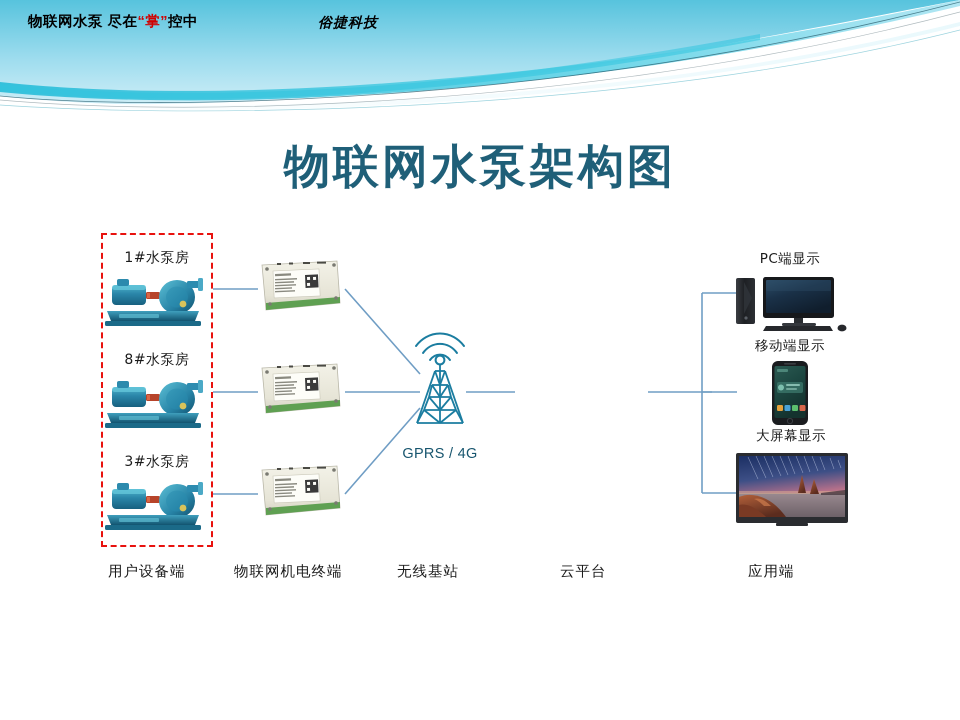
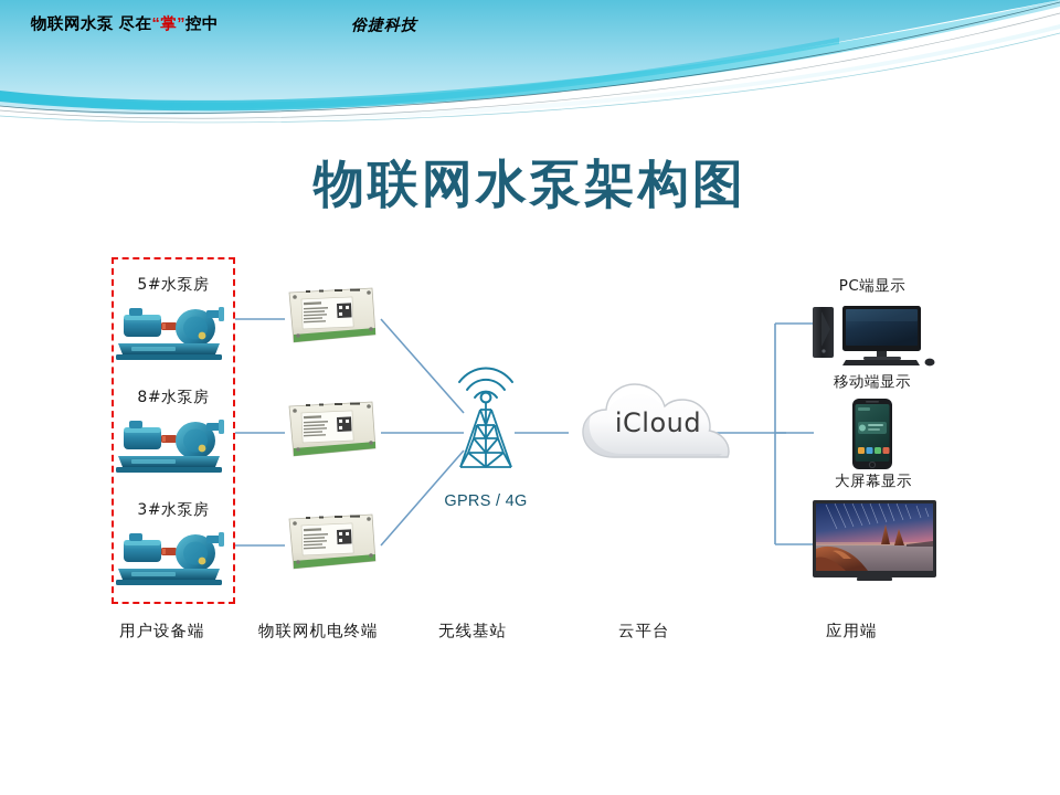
  物联网水泵 尽在“掌”控中
  俗捷科技
  物联网水泵架构图
- 1#水泵房
+ 5#水泵房
  8#水泵房
  3#水泵房
  GPRS / 4G
+ iCloud
  PC端显示
  移动端显示
  大屏幕显示
  用户设备端
  物联网机电终端
  无线基站
  云平台
  应用端
